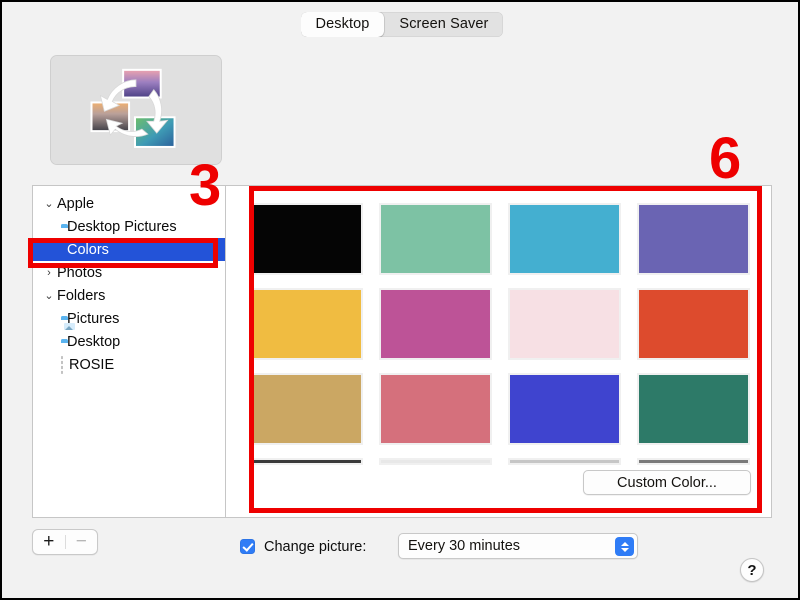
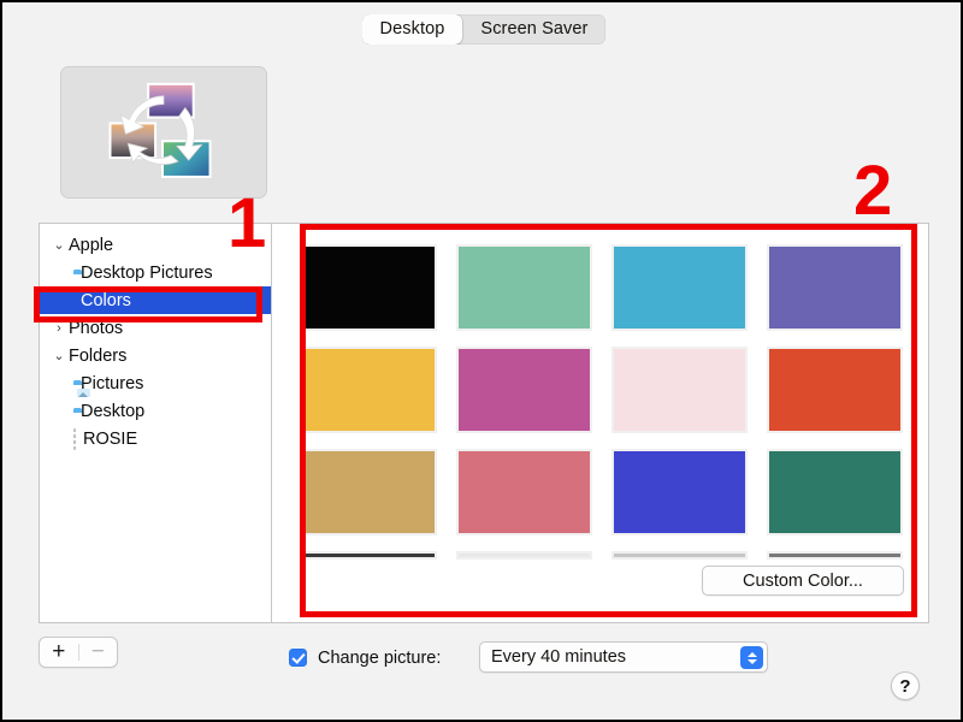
  Desktop
  Screen Saver
  ⌄
  Apple
  Desktop Pictures
  Colors
  ›
  Photos
  ⌄
  Folders
  Pictures
  Desktop
  ROSIE
  Custom Color...
  +
  −
  Change picture:
- Every 30 minutes
+ Every 40 minutes
  ?
- 3
+ 1
- 6
+ 2
